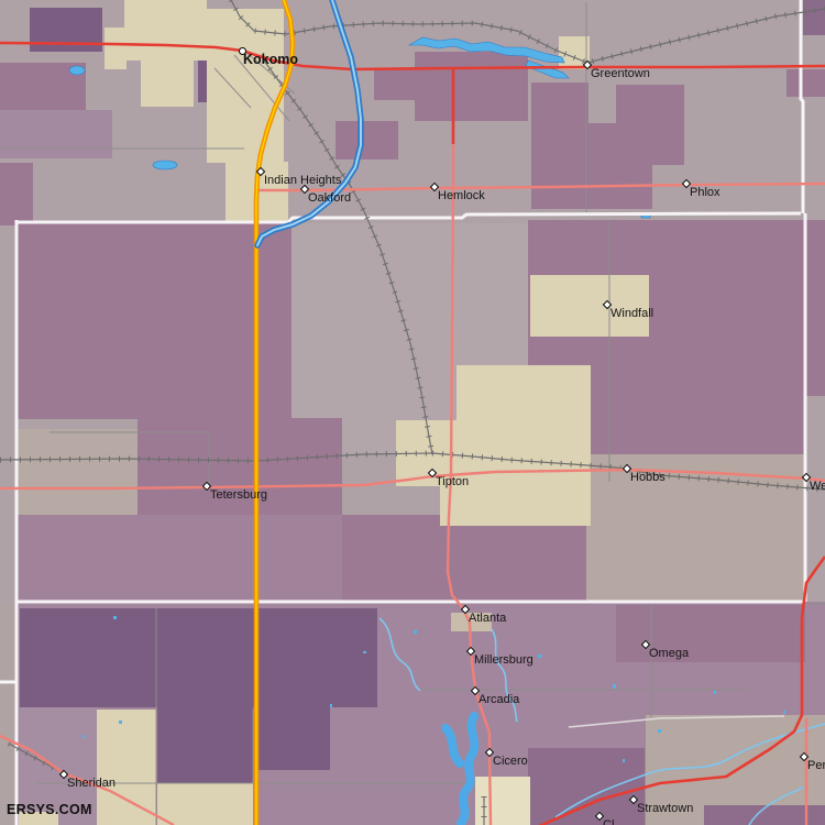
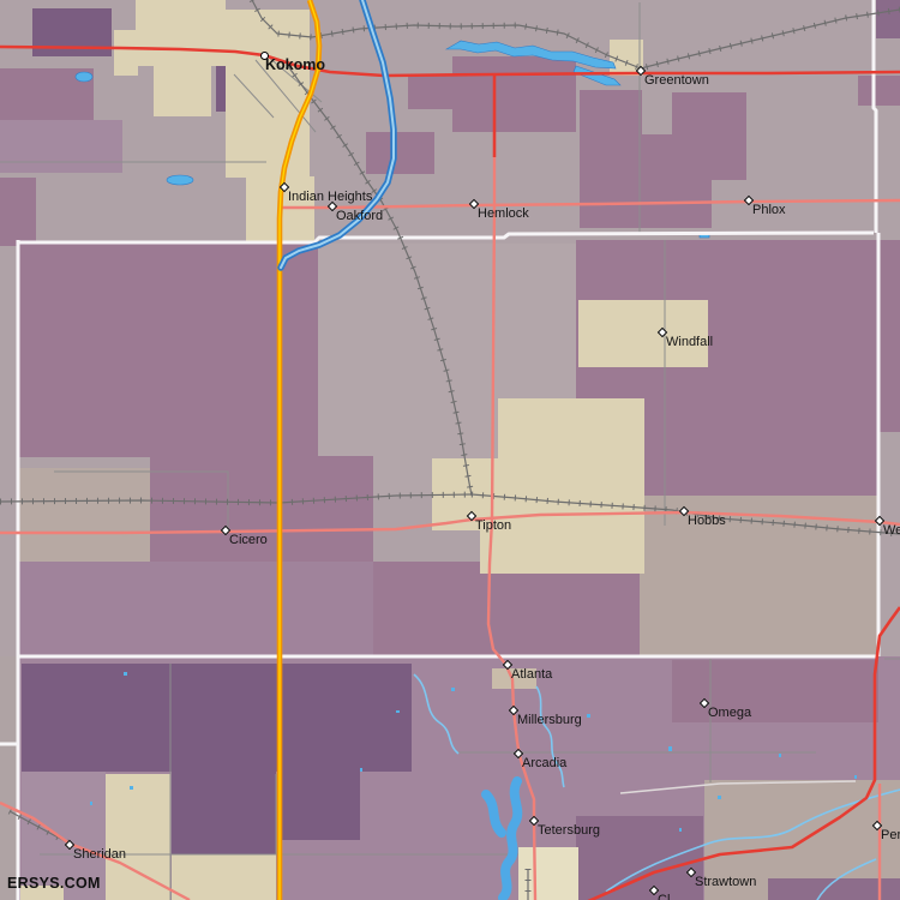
  Kokomo
  Indian Heights
  Oakford
  Hemlock
  Greentown
  Phlox
  Windfall
- Tetersburg
+ Cicero
  Tipton
  Hobbs
  We
  Atlanta
  Millersburg
  Omega
  Arcadia
  Sheridan
- Cicero
+ Tetersburg
  Strawtown
  Per
  ERSYS.COM
